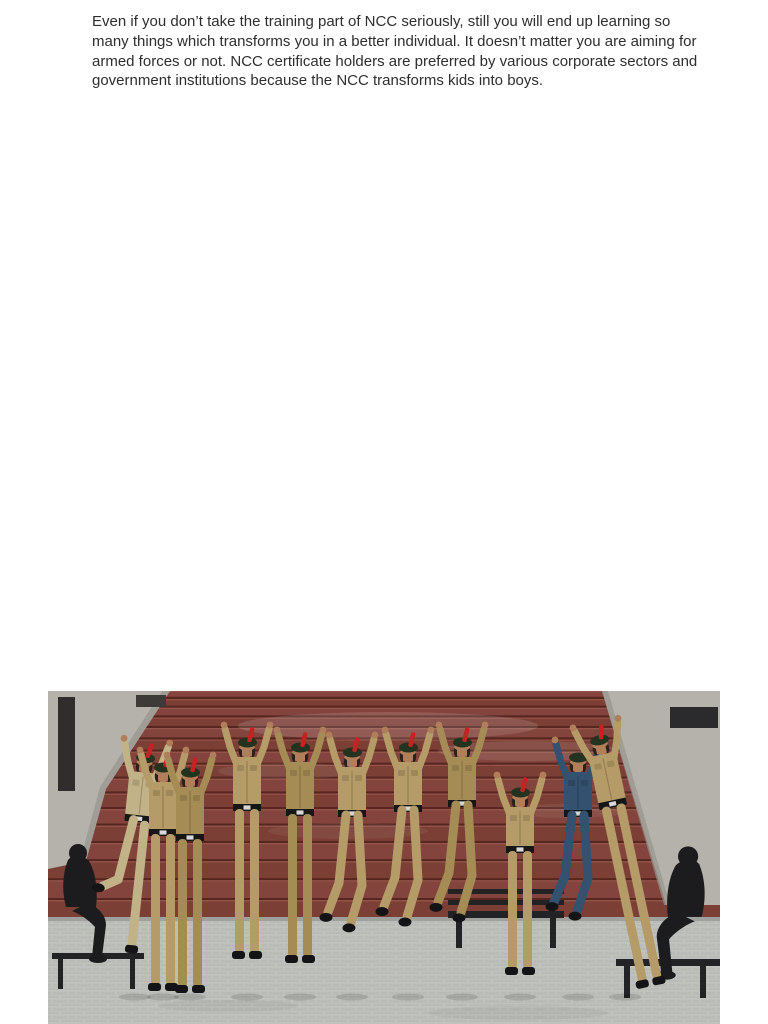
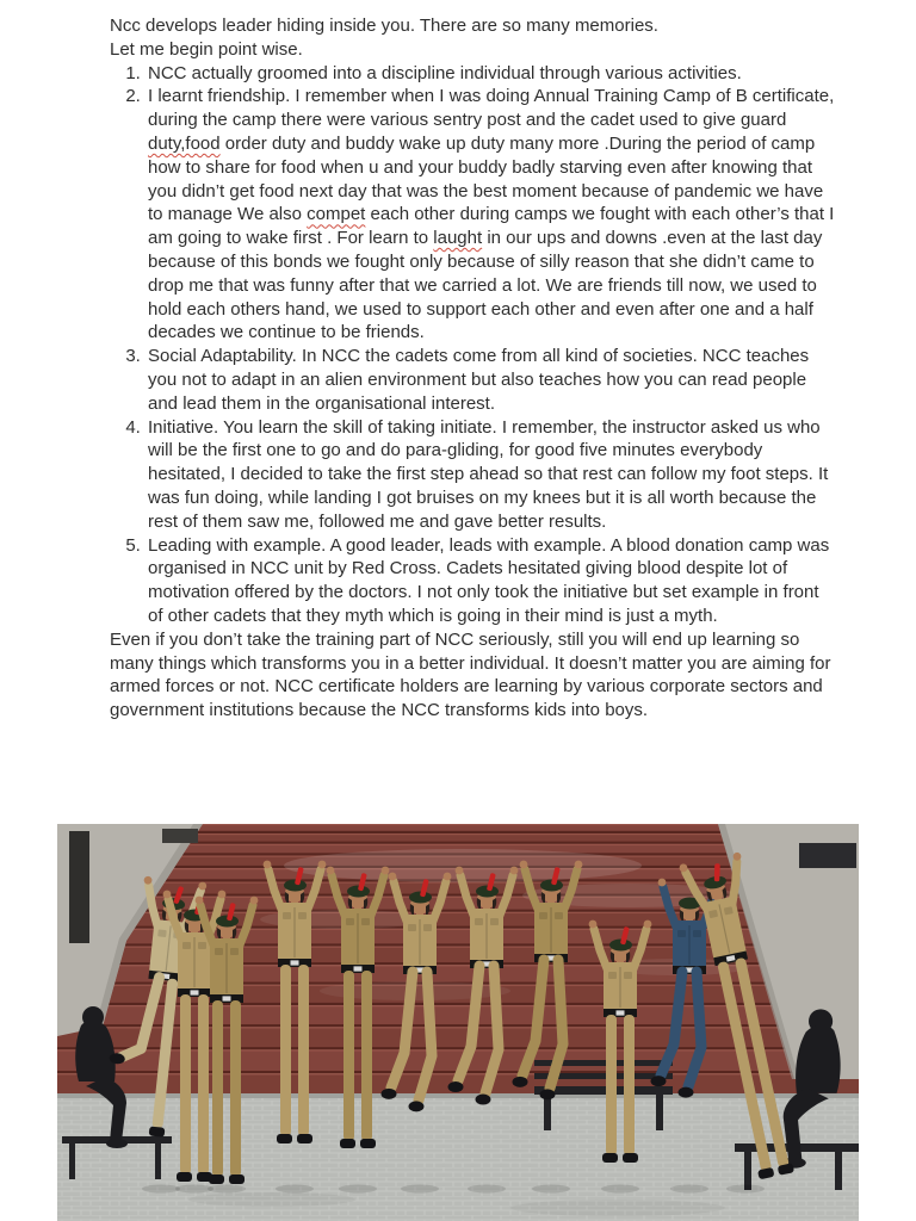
+ Ncc develops leader hiding inside you. There are so many memories.
+ Let me begin point wise.
+ NCC actually groomed into a discipline individual through various activities.
+ I learnt friendship. I remember when I was doing Annual Training Camp of B certificate, during the camp there were various sentry post and the cadet used to give guard duty,food order duty and buddy wake up duty many more .During the period of camp how to share for food when u and your buddy badly starving even after knowing that you didn’t get food next day that was the best moment because of pandemic we have to manage We also compet each other during camps we fought with each other’s that I am going to wake first . For learn to laught in our ups and downs .even at the last day because of this bonds we fought only because of silly reason that she didn’t came to drop me that was funny after that we carried a lot. We are friends till now, we used to hold each others hand, we used to support each other and even after one and a half decades we continue to be friends.
+ Social Adaptability. In NCC the cadets come from all kind of societies. NCC teaches you not to adapt in an alien environment but also teaches how you can read people and lead them in the organisational interest.
+ Initiative. You learn the skill of taking initiate. I remember, the instructor asked us who will be the first one to go and do para-gliding, for good five minutes everybody hesitated, I decided to take the first step ahead so that rest can follow my foot steps. It was fun doing, while landing I got bruises on my knees but it is all worth because the rest of them saw me, followed me and gave better results.
+ Leading with example. A good leader, leads with example. A blood donation camp was organised in NCC unit by Red Cross. Cadets hesitated giving blood despite lot of motivation offered by the doctors. I not only took the initiative but set example in front of other cadets that they myth which is going in their mind is just a myth.
- Even if you don’t take the training part of NCC seriously, still you will end up learning so many things which transforms you in a better individual. It doesn’t matter you are aiming for armed forces or not. NCC certificate holders are preferred by various corporate sectors and government institutions because the NCC transforms kids into boys.
+ Even if you don’t take the training part of NCC seriously, still you will end up learning so many things which transforms you in a better individual. It doesn’t matter you are aiming for armed forces or not. NCC certificate holders are learning by various corporate sectors and government institutions because the NCC transforms kids into boys.
